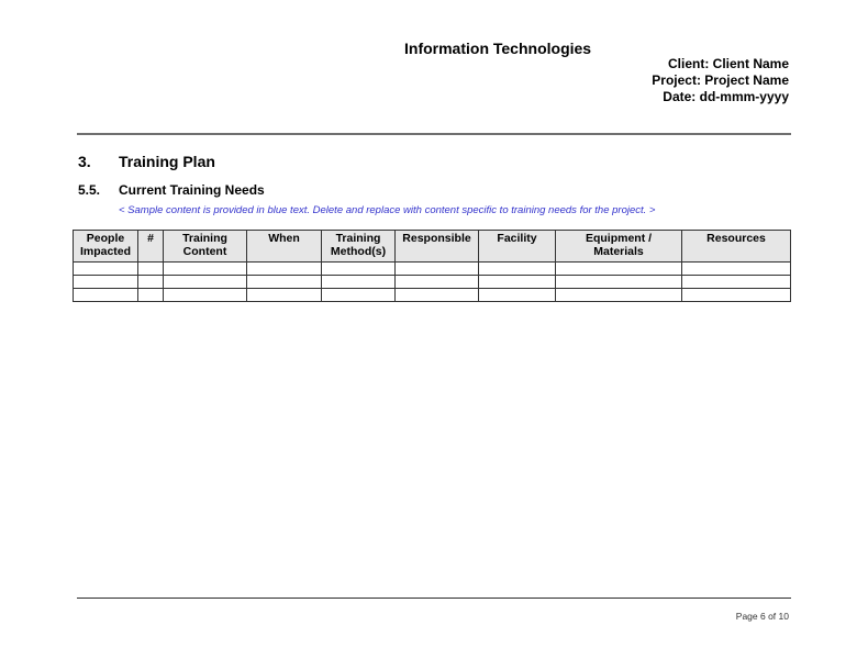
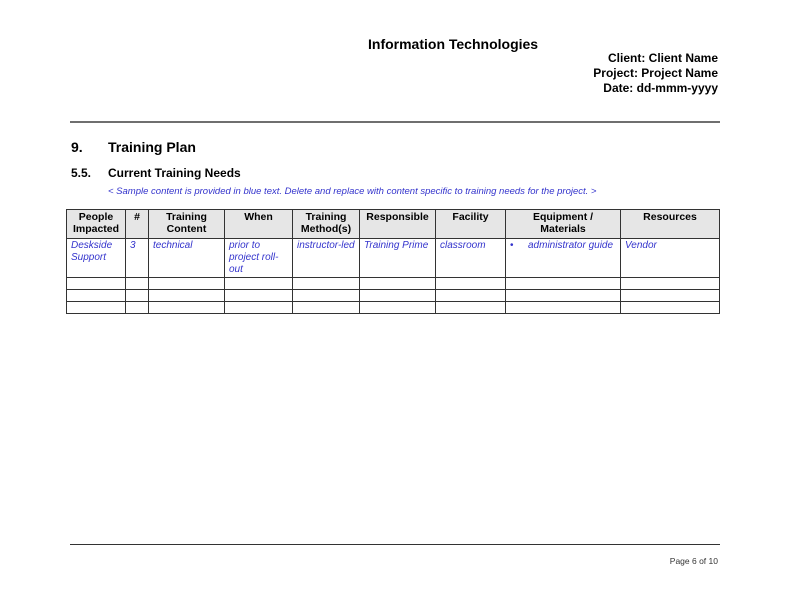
  Information Technologies
  Client: Client Name
  Project: Project Name
  Date: dd-mmm-yyyy
- 3. Training Plan
+ 9. Training Plan
  5.5. Current Training Needs
  < Sample content is provided in blue text. Delete and replace with content specific to training needs for the project. >
  People Impacted	#	Training Content	When	Training Method(s)	Responsible	Facility	Equipment / Materials	Resources
+ Deskside Support	3	technical	prior to project roll-out	instructor-led	Training Prime	classroom	• administrator guide	Vendor
  Page 6 of 10
